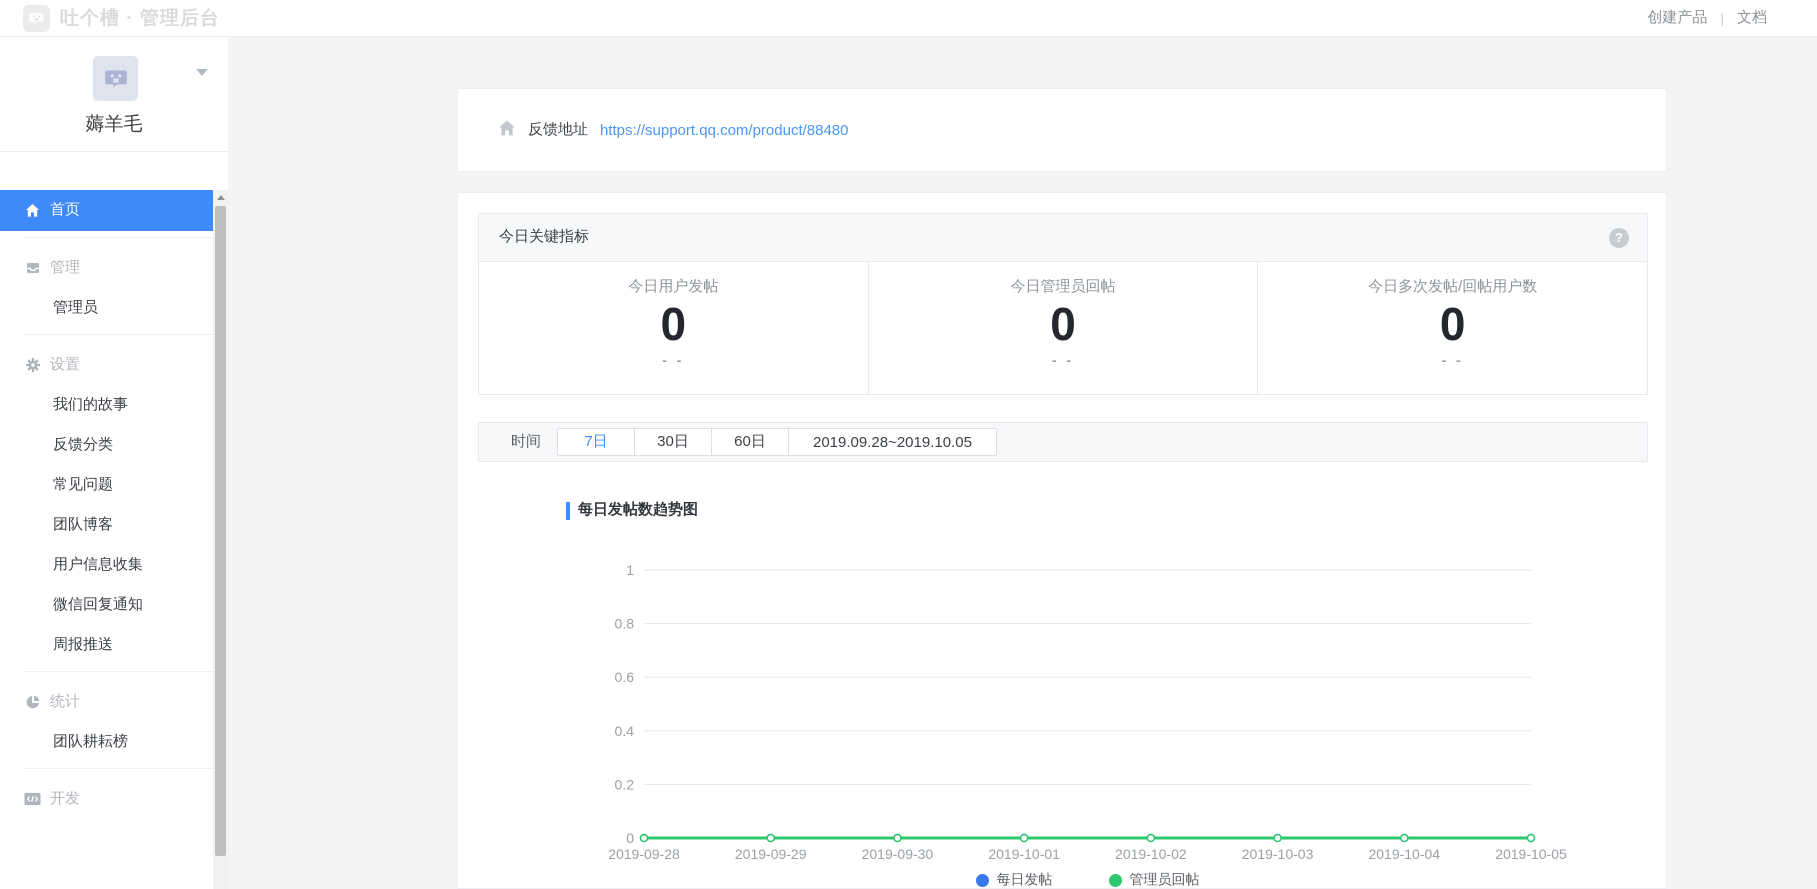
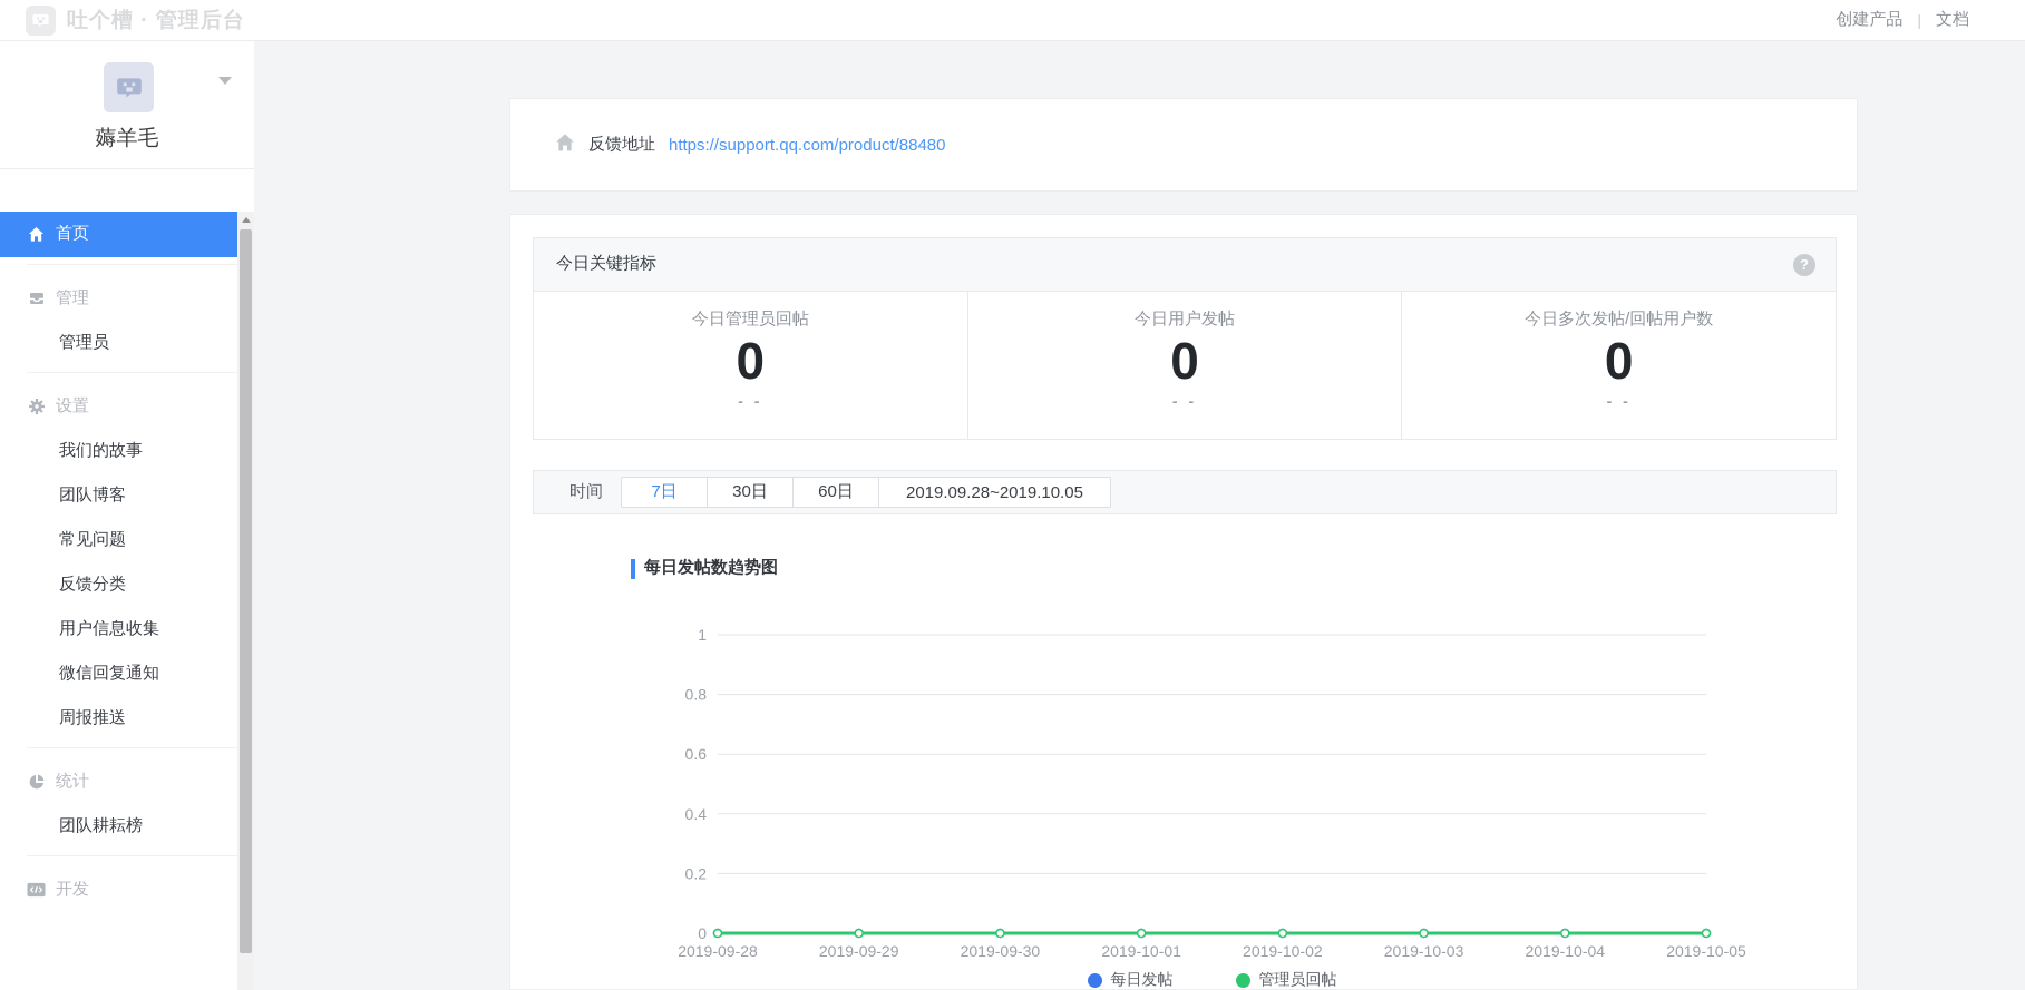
  吐个槽 · 管理后台
  创建产品
  |
  文档
  薅羊毛
  首页
  管理
  管理员
  设置
  我们的故事
- 反馈分类
+ 团队博客
  常见问题
- 团队博客
+ 反馈分类
  用户信息收集
  微信回复通知
  周报推送
  统计
  团队耕耘榜
  开发
  反馈地址
  https://support.qq.com/product/88480
  今日关键指标
  ?
- 今日用户发帖
+ 今日管理员回帖
  0
  - -
- 今日管理员回帖
+ 今日用户发帖
  0
  - -
  今日多次发帖/回帖用户数
  0
  - -
  时间
  7日
  30日
  60日
  2019.09.28~2019.10.05
  每日发帖数趋势图
  0
  0.2
  0.4
  0.6
  0.8
  1
  2019-09-28
  2019-09-29
  2019-09-30
  2019-10-01
  2019-10-02
  2019-10-03
  2019-10-04
  2019-10-05
  每日发帖
  管理员回帖
